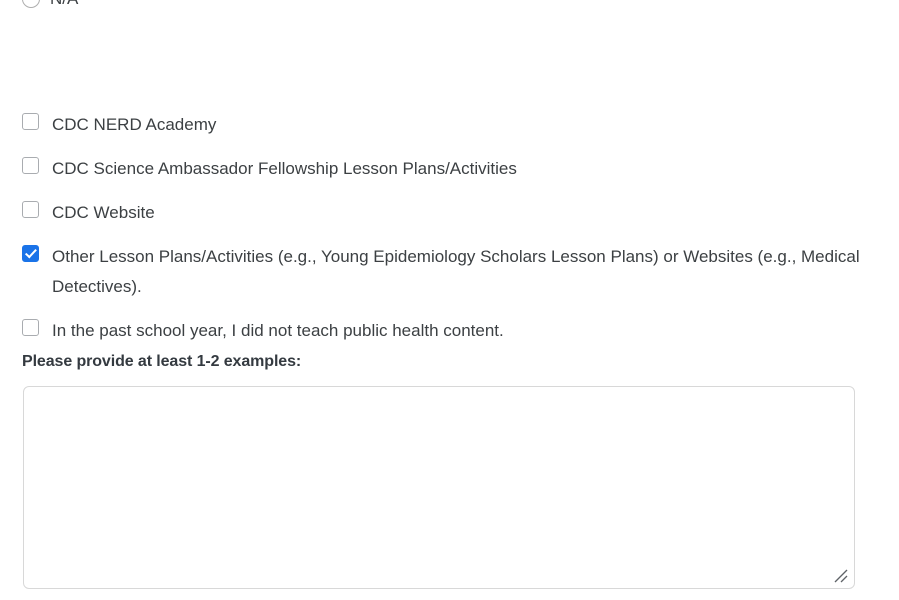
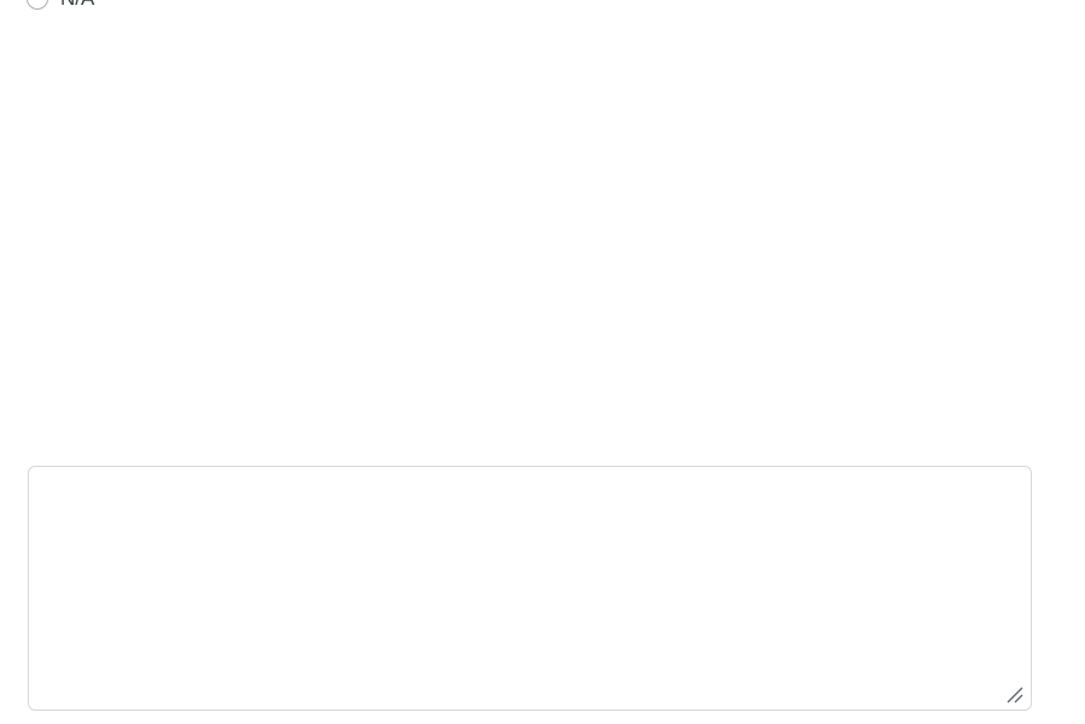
- CDC NERD Academy
- CDC Science Ambassador Fellowship Lesson Plans/Activities
- CDC Website
- Other Lesson Plans/Activities (e.g., Young Epidemiology Scholars Lesson Plans) or Websites (e.g., Medical Detectives).
- In the past school year, I did not teach public health content.
- Please provide at least 1-2 examples:
